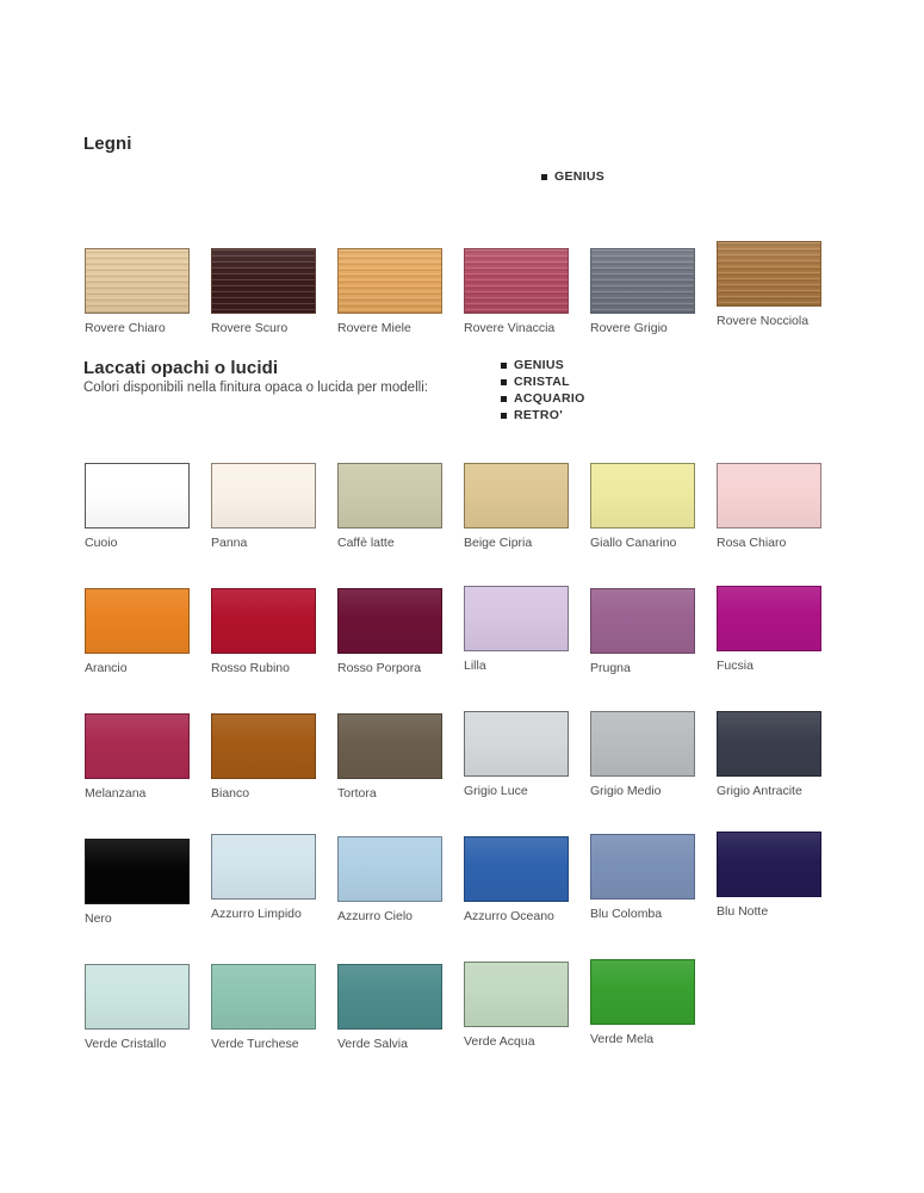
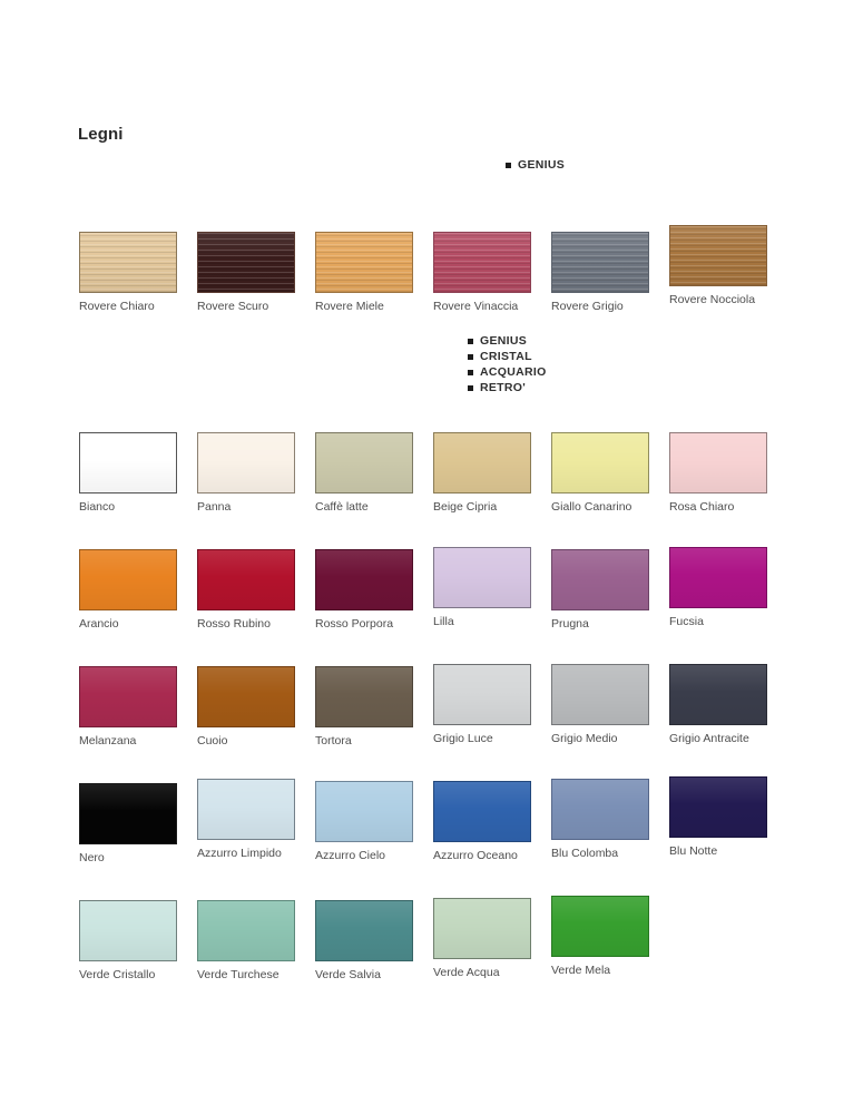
  Legni
  GENIUS
  Rovere Chiaro
  Rovere Scuro
  Rovere Miele
  Rovere Vinaccia
  Rovere Grigio
  Rovere Nocciola
- Laccati opachi o lucidi
- Colori disponibili nella finitura opaca o lucida per modelli:
  GENIUS
  CRISTAL
  ACQUARIO
  RETRO'
- Cuoio
+ Bianco
  Panna
  Caffè latte
  Beige Cipria
  Giallo Canarino
  Rosa Chiaro
  Arancio
  Rosso Rubino
  Rosso Porpora
  Lilla
  Prugna
  Fucsia
  Melanzana
- Bianco
+ Cuoio
  Tortora
  Grigio Luce
  Grigio Medio
  Grigio Antracite
  Nero
  Azzurro Limpido
  Azzurro Cielo
  Azzurro Oceano
  Blu Colomba
  Blu Notte
  Verde Cristallo
  Verde Turchese
  Verde Salvia
  Verde Acqua
  Verde Mela
